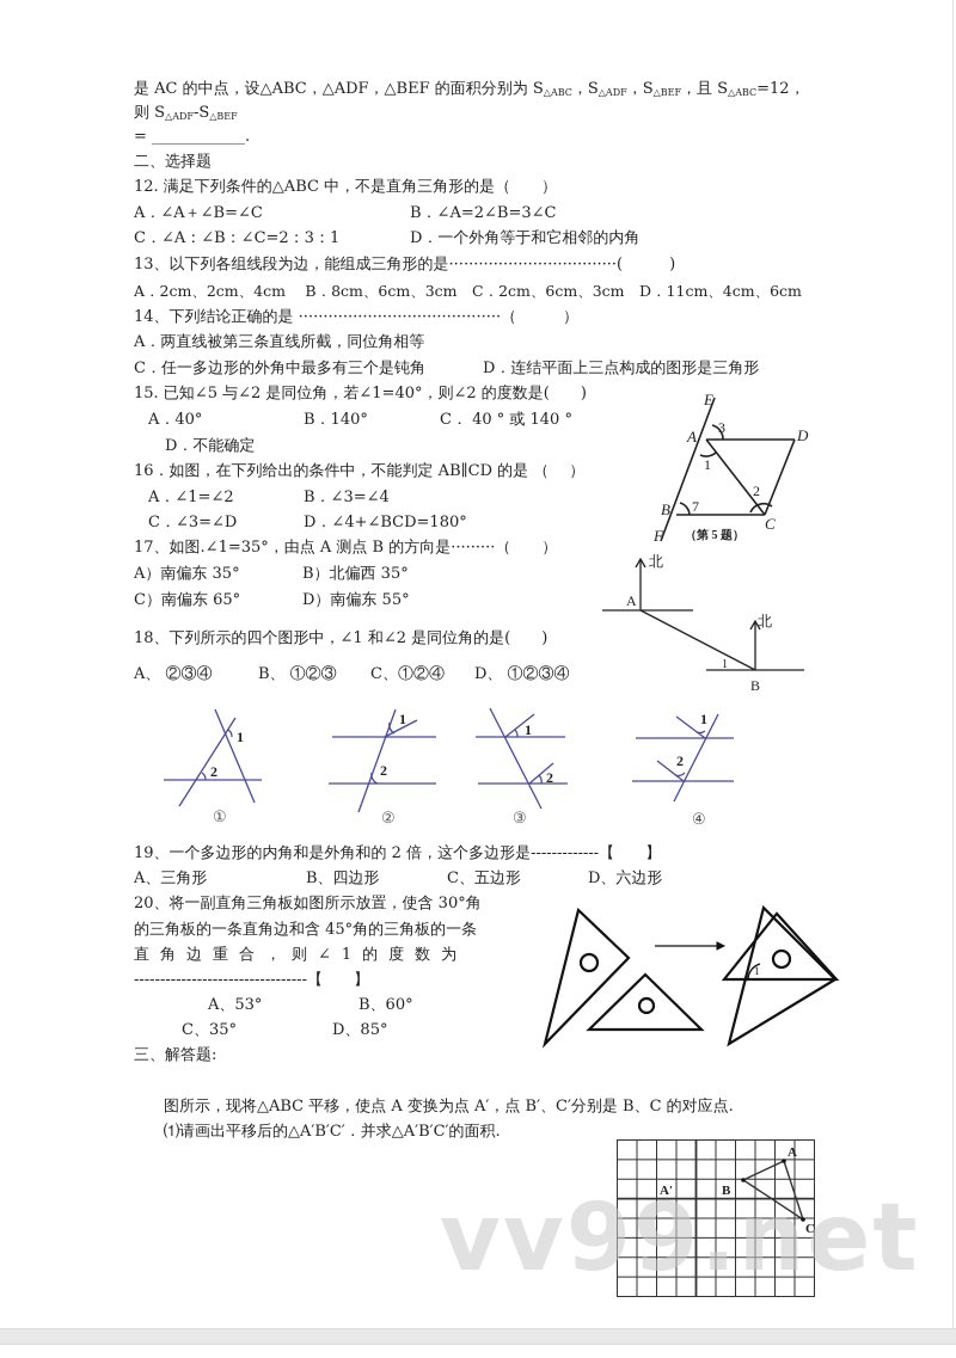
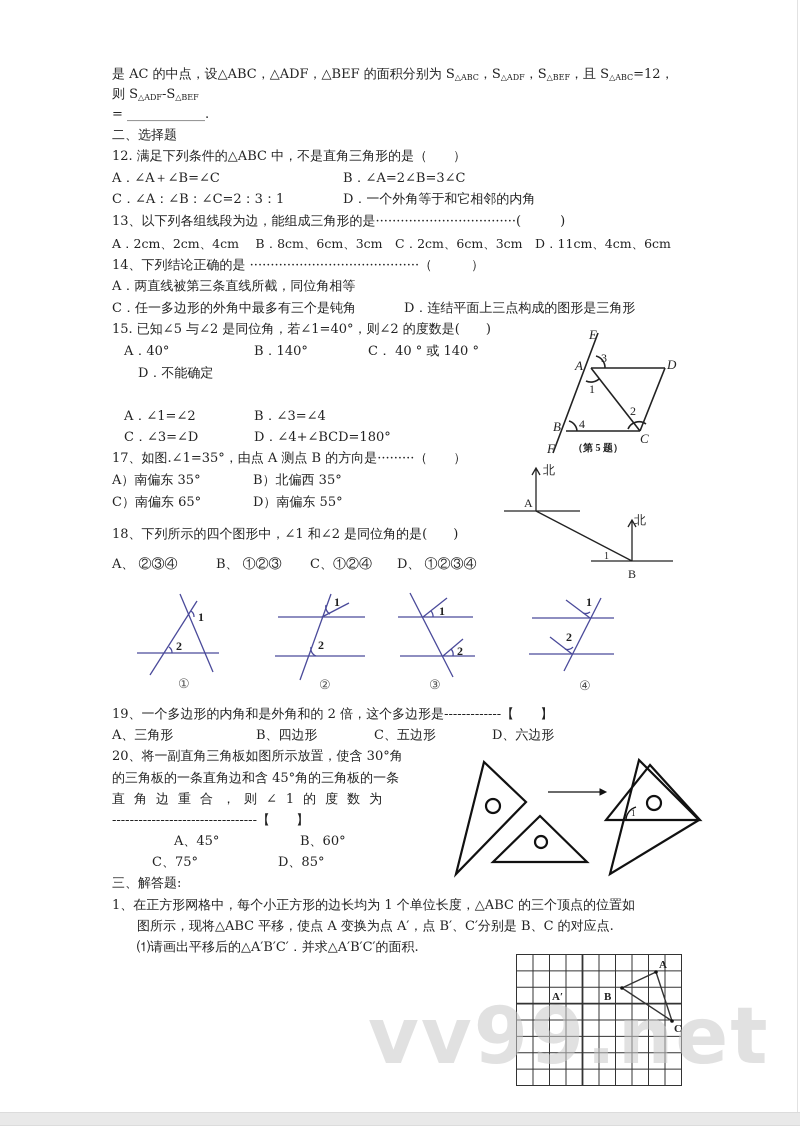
  是 AC 的中点，设△ABC，△ADF，△BEF 的面积分别为 S△ABC，S△ADF，S△BEF，且 S△ABC=12，
  则 S△ADF-S△BEF
  = ____________.
  二、选择题
  12. 满足下列条件的△ABC 中，不是直角三角形的是（ ）
  A．∠A＋∠B=∠C
  B．∠A=2∠B=3∠C
  C．∠A：∠B：∠C=2：3：1
  D．一个外角等于和它相邻的内角
  13、以下列各组线段为边，能组成三角形的是··································( )
  A．2cm、2cm、4cm B．8cm、6cm、3cm C．2cm、6cm、3cm D．11cm、4cm、6cm
  14、下列结论正确的是 ·········································（ ）
  A．两直线被第三条直线所截，同位角相等
  C．任一多边形的外角中最多有三个是钝角
  D．连结平面上三点构成的图形是三角形
  15. 已知∠5 与∠2 是同位角，若∠1=40°，则∠2 的度数是( )
  A．40°
  B．140°
  C． 40 ° 或 140 °
  D．不能确定
- 16．如图，在下列给出的条件中，不能判定 AB∥CD 的是 （ ）
  A．∠1=∠2
  B．∠3=∠4
  C．∠3=∠D
  D．∠4+∠BCD=180°
  E
  A
  D
  B
  C
  F
  1
  2
  3
- 7
+ 4
  （第 5 题）
  17、如图.∠1=35°，由点 A 测点 B 的方向是·········（ ）
  A）南偏东 35°
  B）北偏西 35°
  C）南偏东 65°
  D）南偏东 55°
  北
  A
  北
  B
  1
  18、下列所示的四个图形中，∠1 和∠2 是同位角的是( )
  A、 ②③④
  B、 ①②③
  C、①②④
  D、 ①②③④
  1
  2
  1
  2
  1
  2
  1
  2
  ①
  ②
  ③
  ④
  19、一个多边形的内角和是外角和的 2 倍，这个多边形是-------------【 】
  A、三角形
  B、四边形
  C、五边形
  D、六边形
  20、将一副直角三角板如图所示放置，使含 30°角
  的三角板的一条直角边和含 45°角的三角板的一条
  直角边重合，则∠1的度数为
  ---------------------------------【 】
- A、53°
+ A、45°
  B、60°
- C、35°
+ C、75°
  D、85°
  1
  三、解答题:
+ 1、在正方形网格中，每个小正方形的边长均为 1 个单位长度，△ABC 的三个顶点的位置如
  图所示，现将△ABC 平移，使点 A 变换为点 A′，点 B′、C′分别是 B、C 的对应点.
  ⑴请画出平移后的△A′B′C′．并求△A′B′C′的面积.
  A
  B
  C
  A′
  vv99.net
